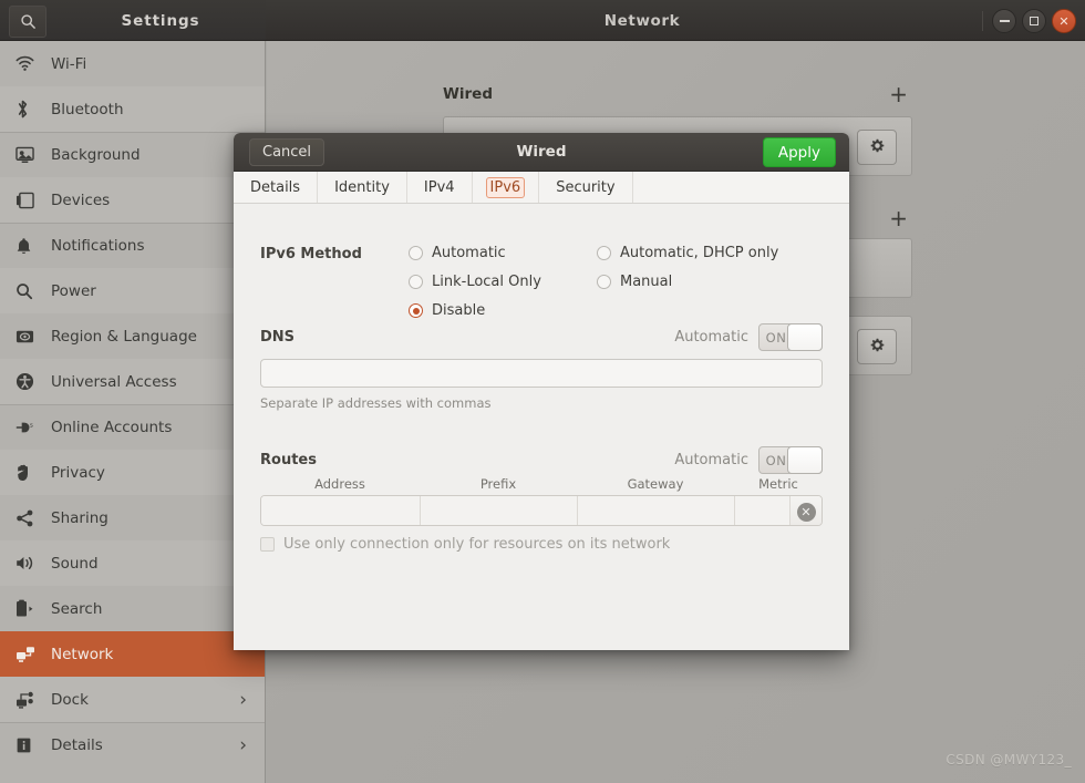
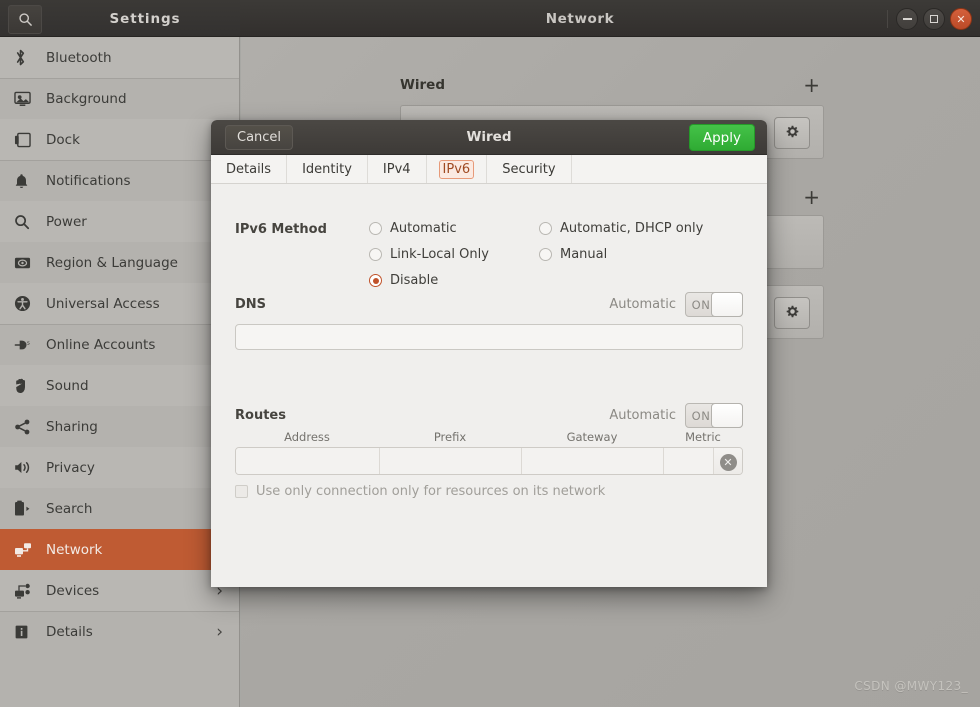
  Settings
  Network
  ✕
- Wi-Fi
  Bluetooth
  Background
- Devices
+ Dock
  Notifications
  Power
  Region & Language
  Universal Access
  Online Accounts
- Privacy
+ Sound
  Sharing
- Sound
+ Privacy
  Search
  Network
- Dock
+ Devices
  ›
  Details
  ›
  Wired
  +
  +
  CSDN @MWY123_
  Cancel
  Wired
  Apply
  Details
  Identity
  IPv4
  IPv6
  Security
  IPv6 Method
  Automatic
  Link-Local Only
  Disable
  Automatic, DHCP only
  Manual
  DNS
  Automatic
  ON
- Separate IP addresses with commas
  Routes
  Automatic
  ON
  Address
  Prefix
  Gateway
  Metric
  ✕
  Use only connection only for resources on its network
